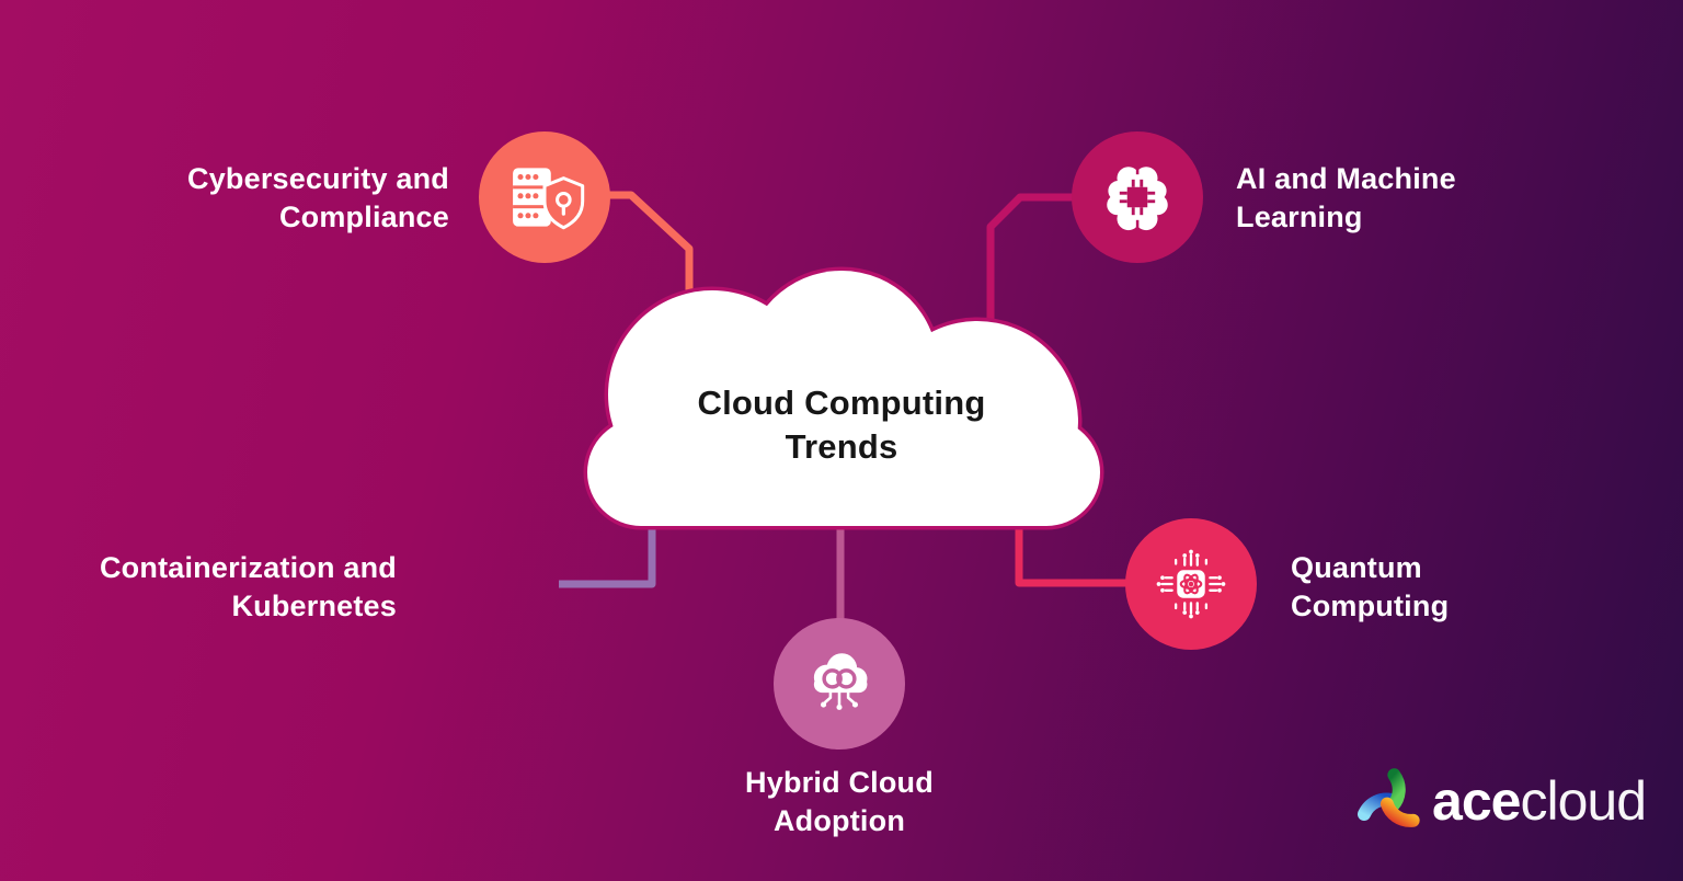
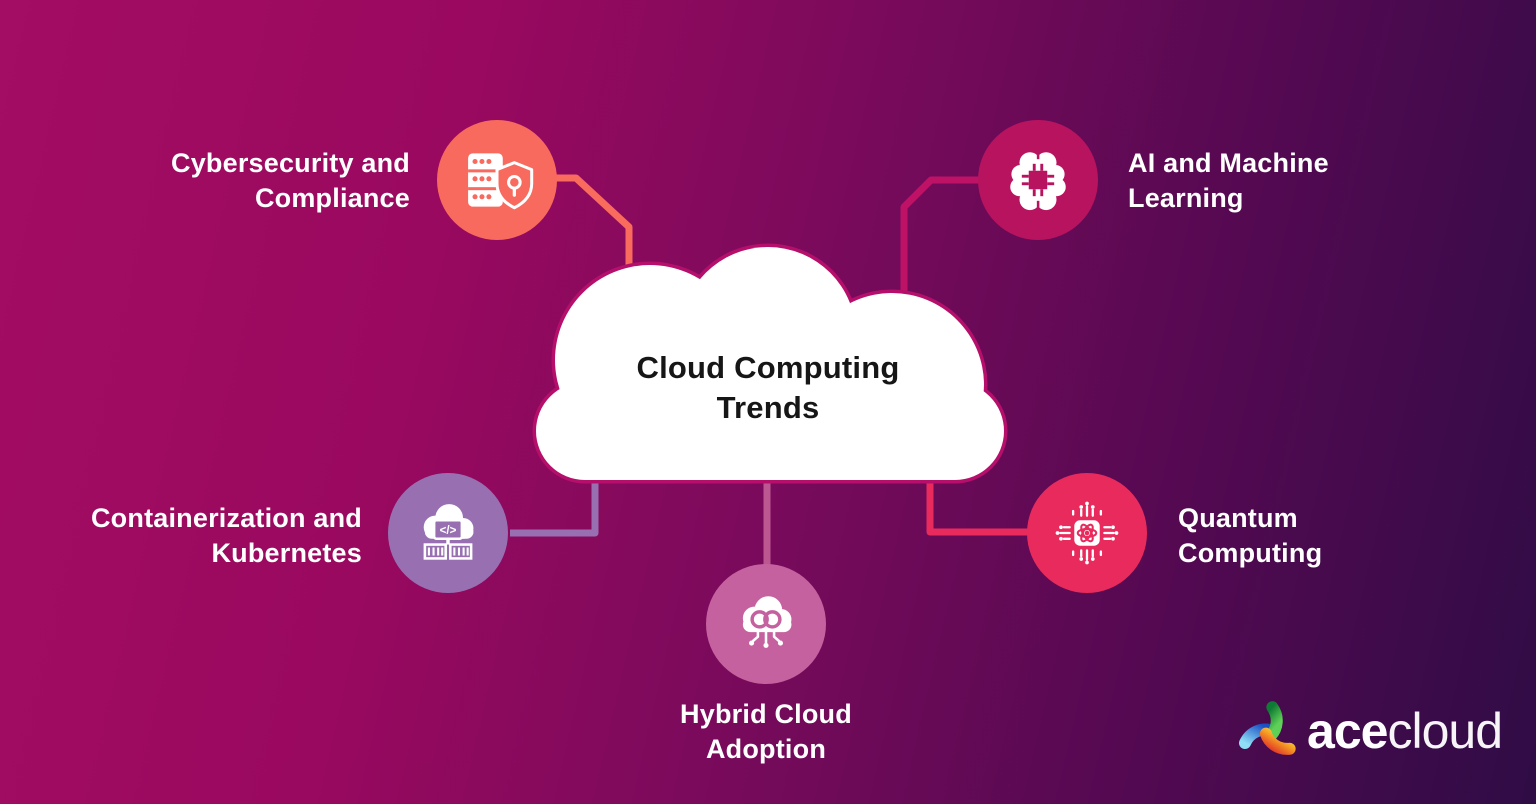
  Cloud Computing
  Trends
  Cybersecurity and
  Compliance
  AI and Machine
  Learning
+ </>
  Containerization and
  Kubernetes
  Quantum
  Computing
  Hybrid Cloud
  Adoption
  ace
  cloud
